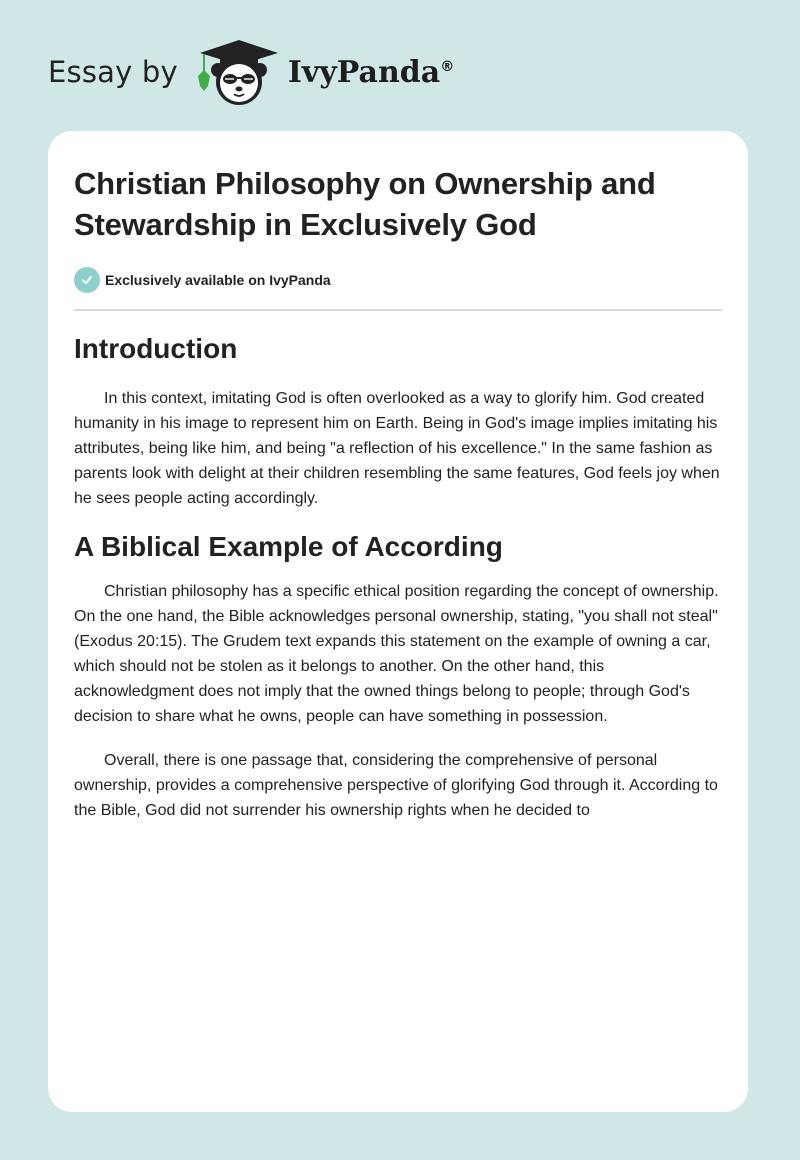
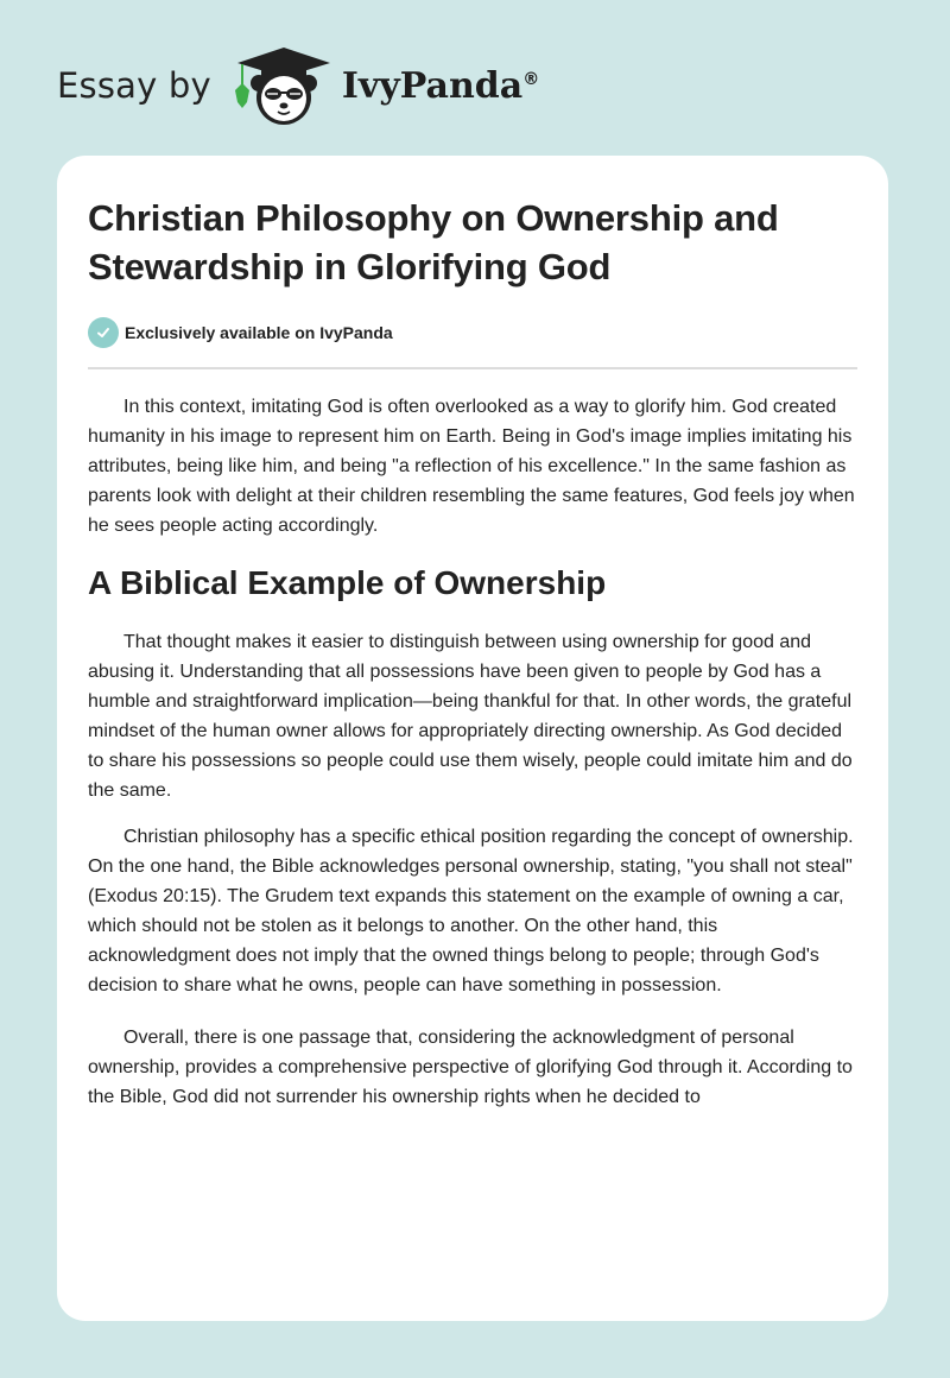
  Essay by
  IvyPanda®
- Christian Philosophy on Ownership and Stewardship in Exclusively God
+ Christian Philosophy on Ownership and Stewardship in Glorifying God
  Exclusively available on IvyPanda
- Introduction
  In this context, imitating God is often overlooked as a way to glorify him. God created humanity in his image to represent him on Earth. Being in God's image implies imitating his attributes, being like him, and being "a reflection of his excellence." In the same fashion as parents look with delight at their children resembling the same features, God feels joy when he sees people acting accordingly.
- A Biblical Example of According
+ A Biblical Example of Ownership
+ That thought makes it easier to distinguish between using ownership for good and abusing it. Understanding that all possessions have been given to people by God has a humble and straightforward implication—being thankful for that. In other words, the grateful mindset of the human owner allows for appropriately directing ownership. As God decided to share his possessions so people could use them wisely, people could imitate him and do the same.
  Christian philosophy has a specific ethical position regarding the concept of ownership. On the one hand, the Bible acknowledges personal ownership, stating, "you shall not steal" (Exodus 20:15). The Grudem text expands this statement on the example of owning a car, which should not be stolen as it belongs to another. On the other hand, this acknowledgment does not imply that the owned things belong to people; through God's decision to share what he owns, people can have something in possession.
- Overall, there is one passage that, considering the comprehensive of personal ownership, provides a comprehensive perspective of glorifying God through it. According to the Bible, God did not surrender his ownership rights when he decided to
+ Overall, there is one passage that, considering the acknowledgment of personal ownership, provides a comprehensive perspective of glorifying God through it. According to the Bible, God did not surrender his ownership rights when he decided to
